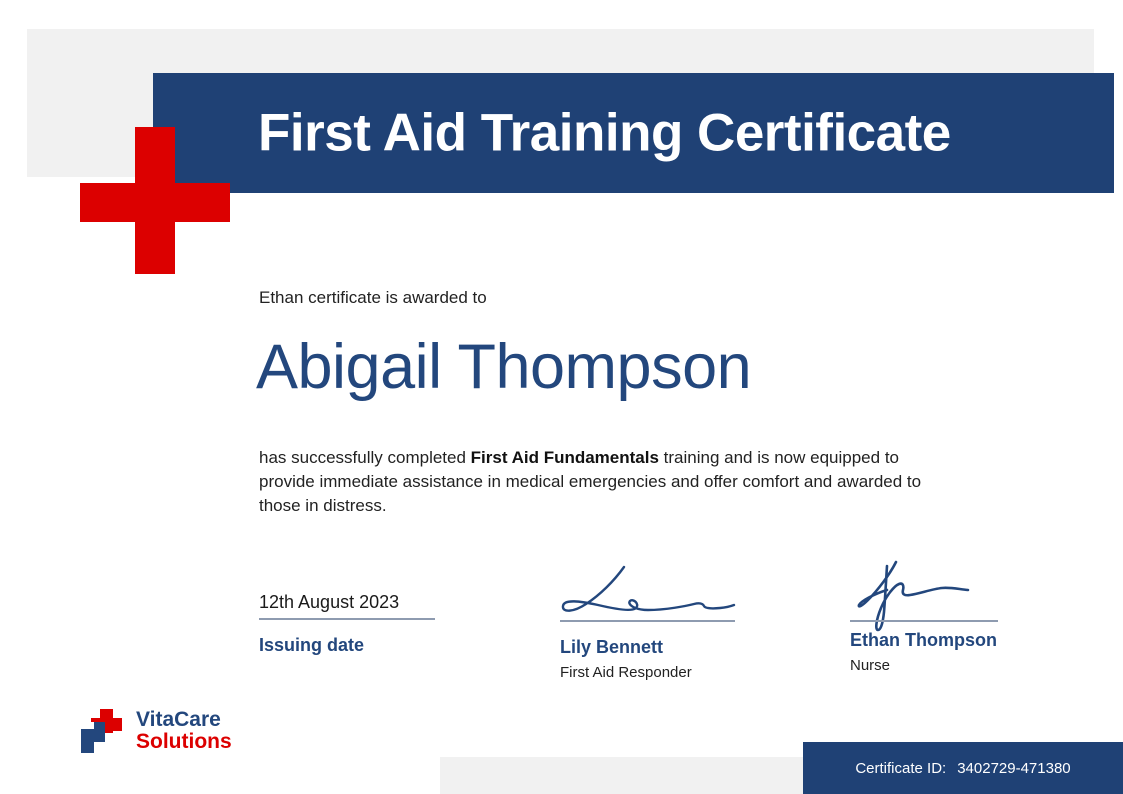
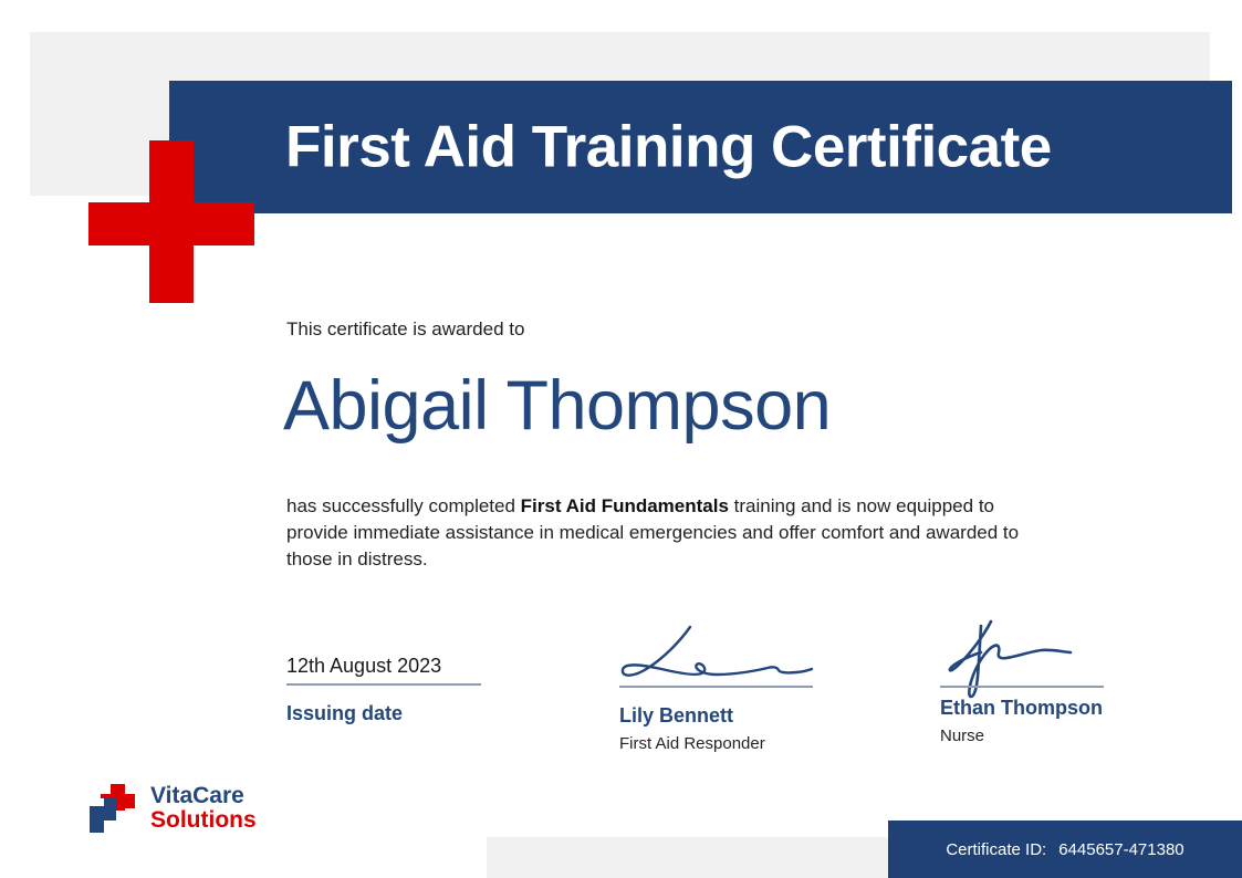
  First Aid Training Certificate
- Ethan certificate is awarded to
+ This certificate is awarded to
  Abigail Thompson
  has successfully completed First Aid Fundamentals training and is now equipped to provide immediate assistance in medical emergencies and offer comfort and awarded to those in distress.
  12th August 2023
  Issuing date
  Lily Bennett
  First Aid Responder
  Ethan Thompson
  Nurse
  VitaCare
  Solutions
  Certificate ID:
- 3402729-471380
+ 6445657-471380
